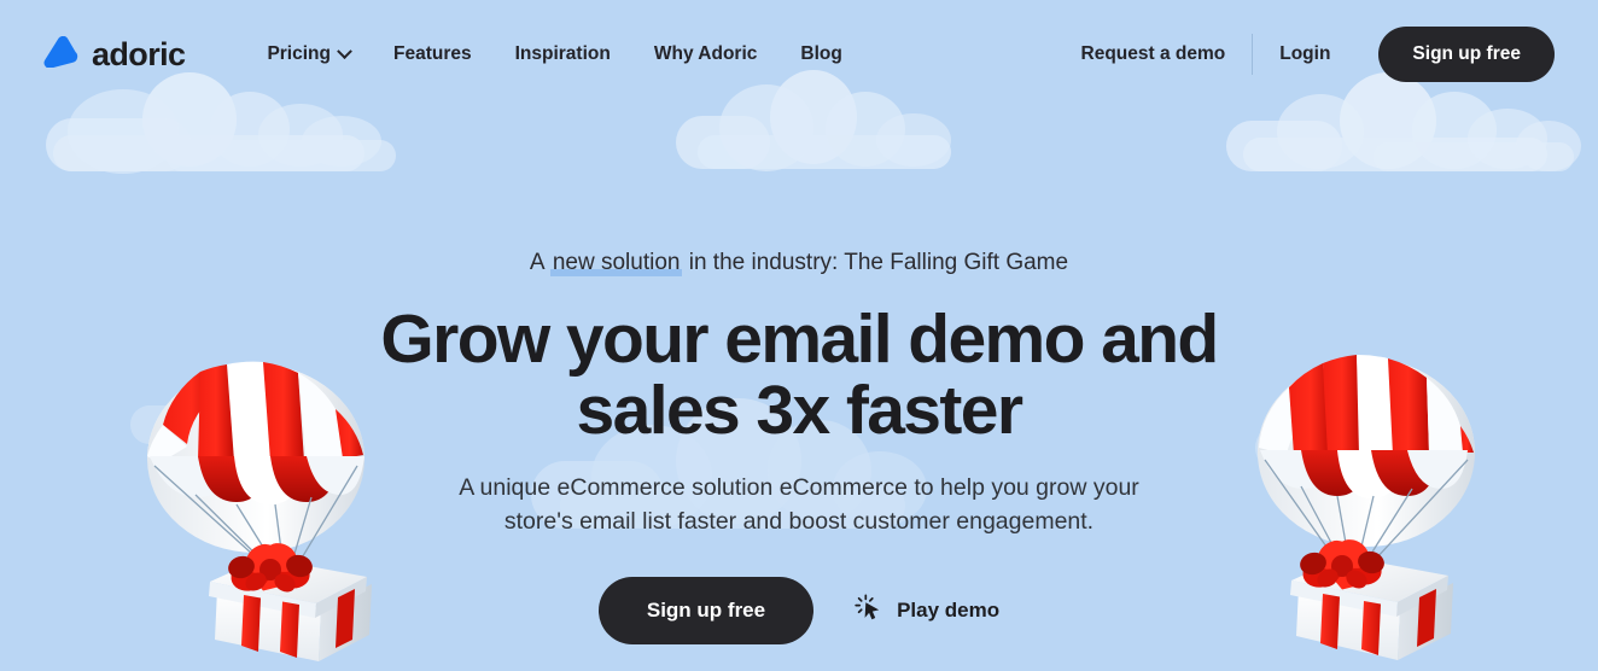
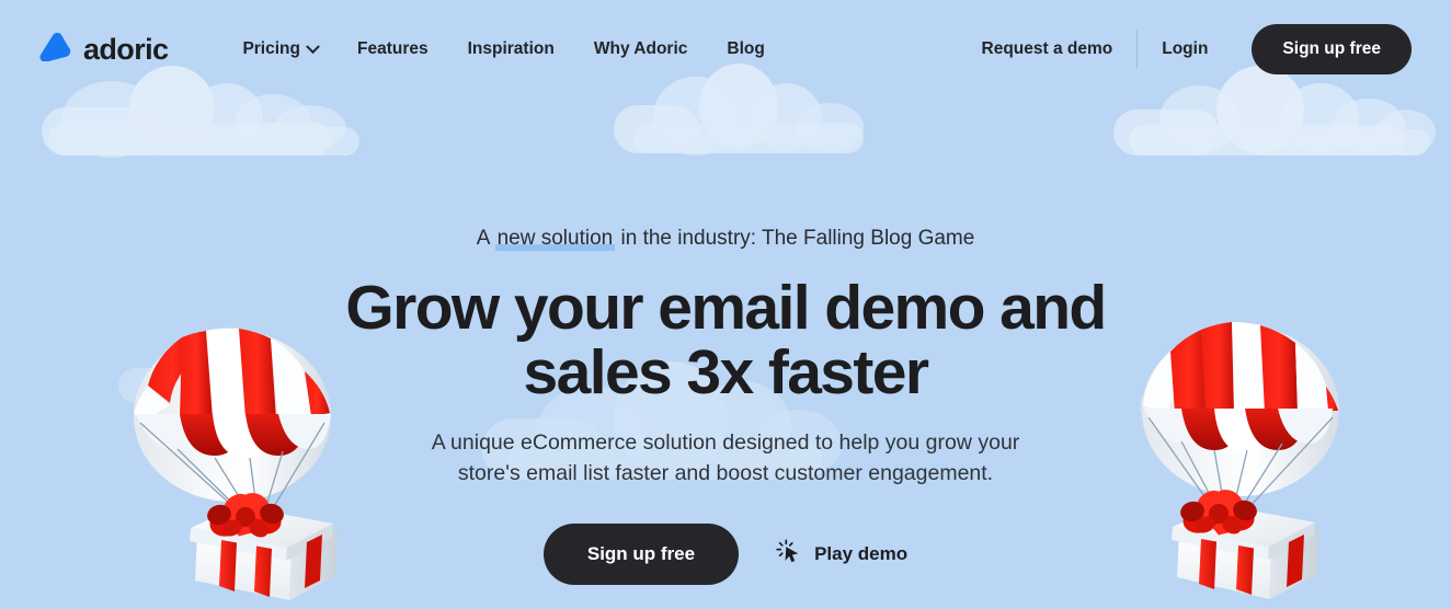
  adoric
  Pricing
  Features
  Inspiration
  Why Adoric
  Blog
  Request a demo
  Login
  Sign up free
- A new solution in the industry: The Falling Gift Game
+ A new solution in the industry: The Falling Blog Game
  Grow your email demo and
  sales 3x faster
- A unique eCommerce solution eCommerce to help you grow your
+ A unique eCommerce solution designed to help you grow your
  store's email list faster and boost customer engagement.
  Sign up free
  Play demo
